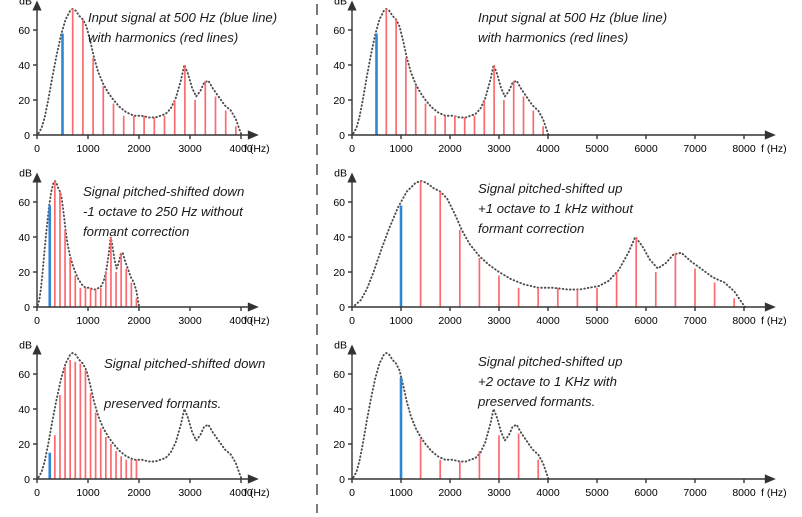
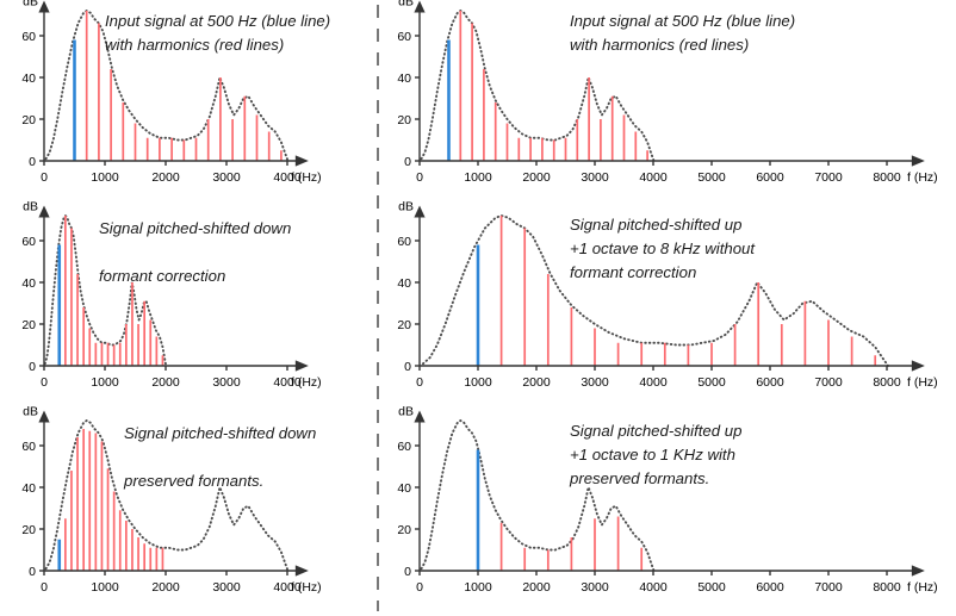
  0
  1000
  2000
  3000
  4000
  f (Hz)
  0
  20
  40
  60
  dB
  Input signal at 500 Hz (blue line)
  with harmonics (red lines)
  0
  1000
  2000
  3000
  4000
  5000
  6000
  7000
  8000
  f (Hz)
  0
  20
  40
  60
  dB
  Input signal at 500 Hz (blue line)
  with harmonics (red lines)
  0
  1000
  2000
  3000
  4000
  f (Hz)
  0
  20
  40
  60
  dB
  Signal pitched-shifted down
- -1 octave to 250 Hz without
  formant correction
  0
  1000
  2000
  3000
  4000
  5000
  6000
  7000
  8000
  f (Hz)
  0
  20
  40
  60
  dB
  Signal pitched-shifted up
- +1 octave to 1 kHz without
+ +1 octave to 8 kHz without
  formant correction
  0
  1000
  2000
  3000
  4000
  f (Hz)
  0
  20
  40
  60
  dB
  Signal pitched-shifted down
  preserved formants.
  0
  1000
  2000
  3000
  4000
  5000
  6000
  7000
  8000
  f (Hz)
  0
  20
  40
  60
  dB
  Signal pitched-shifted up
- +2 octave to 1 KHz with
+ +1 octave to 1 KHz with
  preserved formants.
